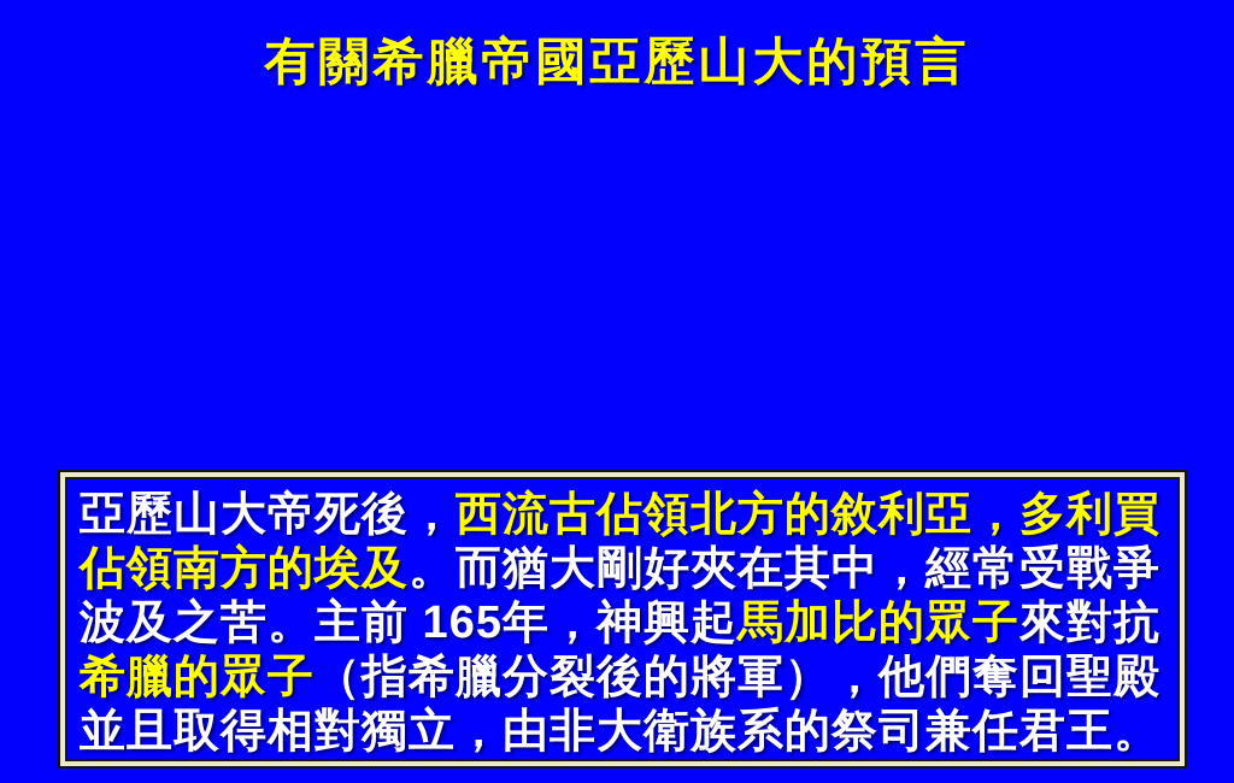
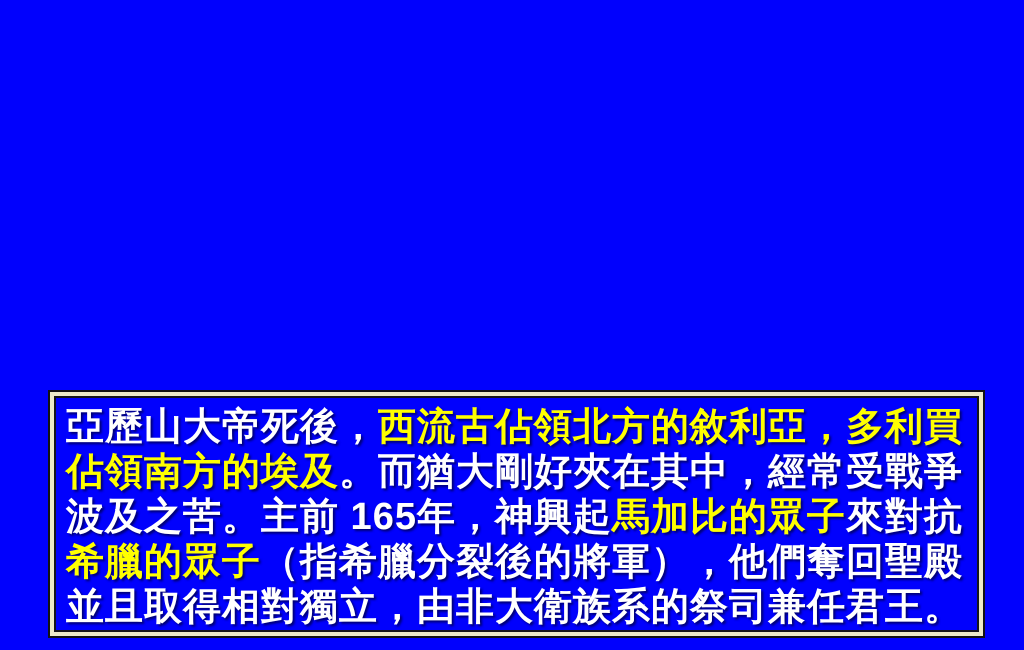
- 有關希臘帝國亞歷山大的預言
  亞歷山大帝死後，西流古佔領北方的敘利亞，多利買
  佔領南方的埃及。而猶大剛好夾在其中，經常受戰爭
  波及之苦。主前 165年，神興起馬加比的眾子來對抗
  希臘的眾子（指希臘分裂後的將軍），他們奪回聖殿
  並且取得相對獨立，由非大衛族系的祭司兼任君王。
